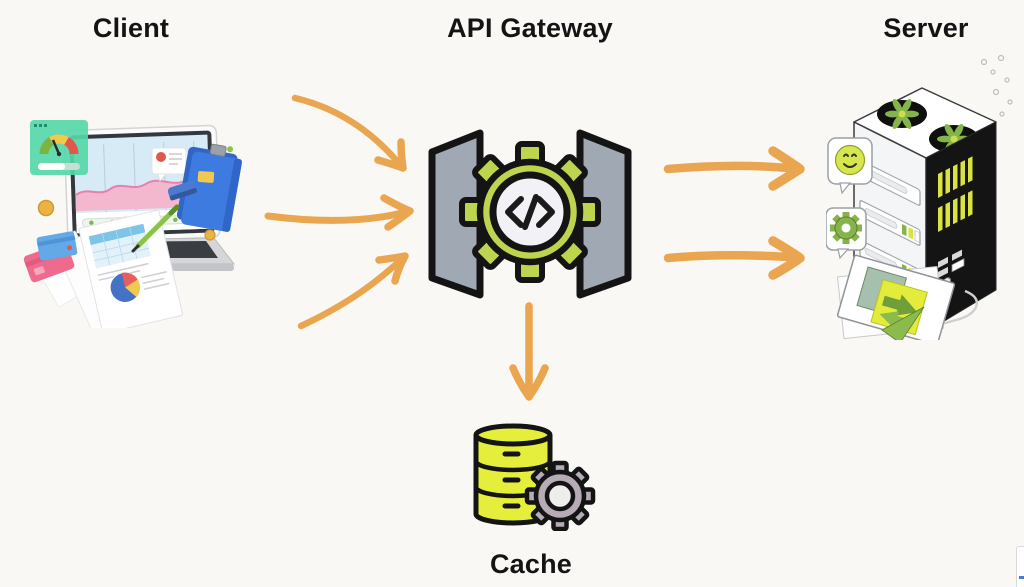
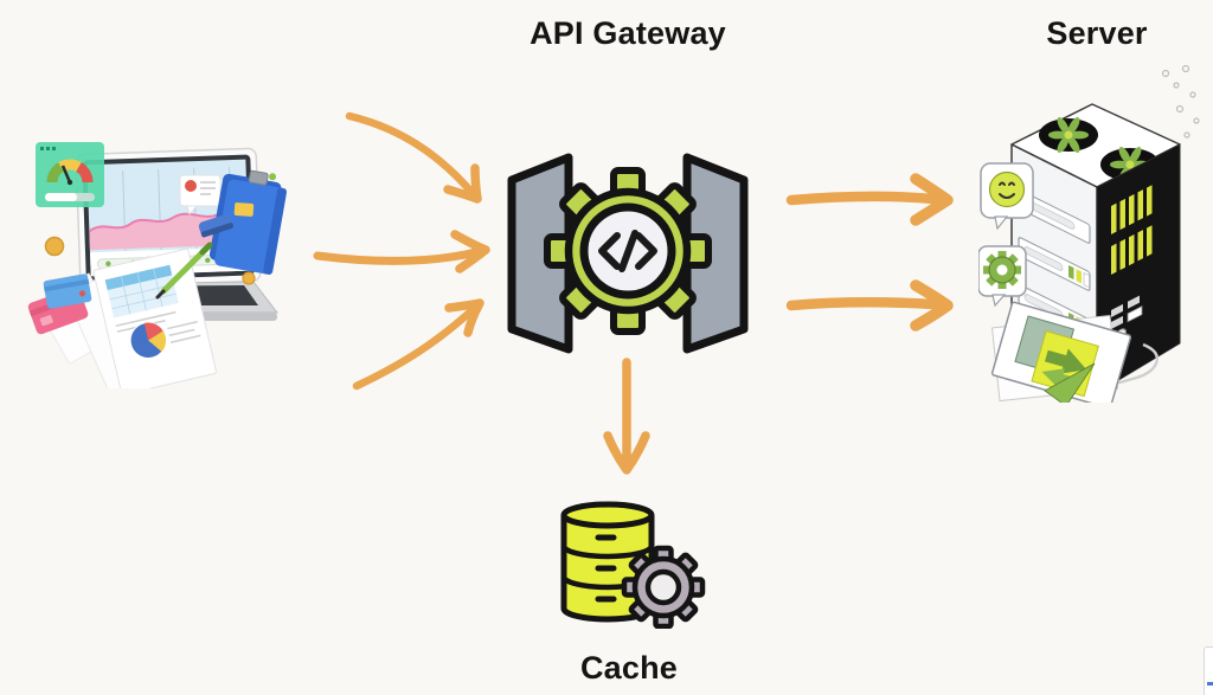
- Client
  API Gateway
  Server
  Cache
